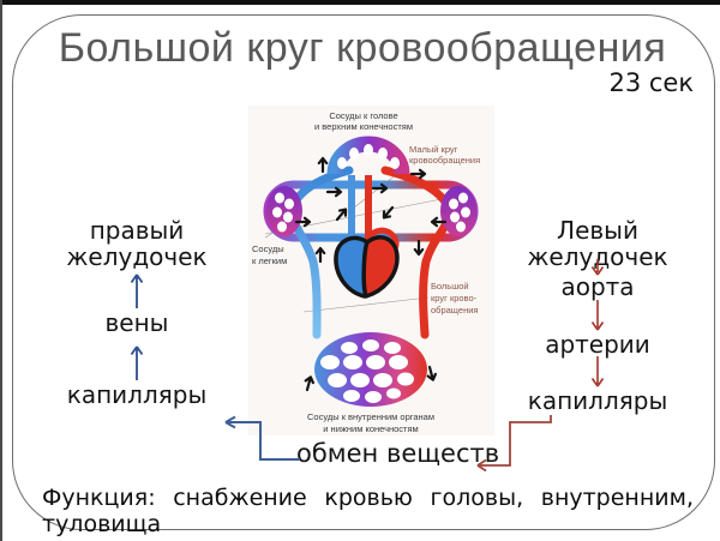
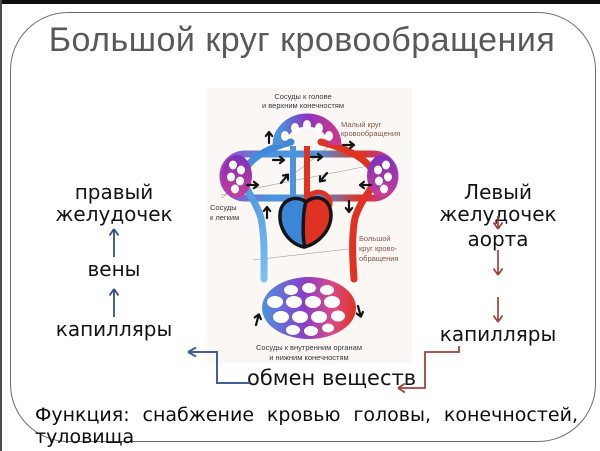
  Большой круг кровообращения
- 23 сек
  Сосуды к голове
  и верхним конечностям
  Сосуды
  к легким
  Сосуды к внутренним органам
  и нижним конечностям
  Малый круг
  кровообращения
  Большой
  круг крово-
  обращения
  правый желудочек
  вены
  капилляры
  Левый желудочек
  аорта
- артерии
  капилляры
  обмен веществ
- Функция: снабжение кровью головы, внутренним, туловища
+ Функция: снабжение кровью головы, конечностей, туловища
